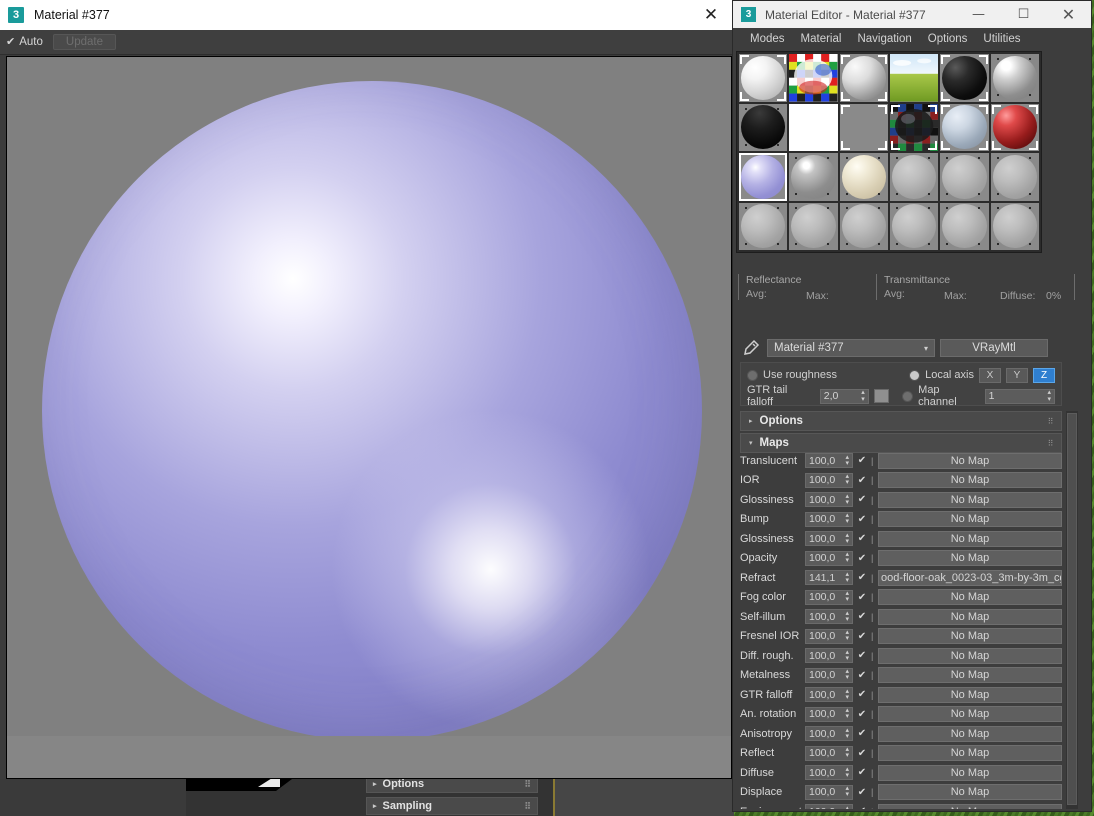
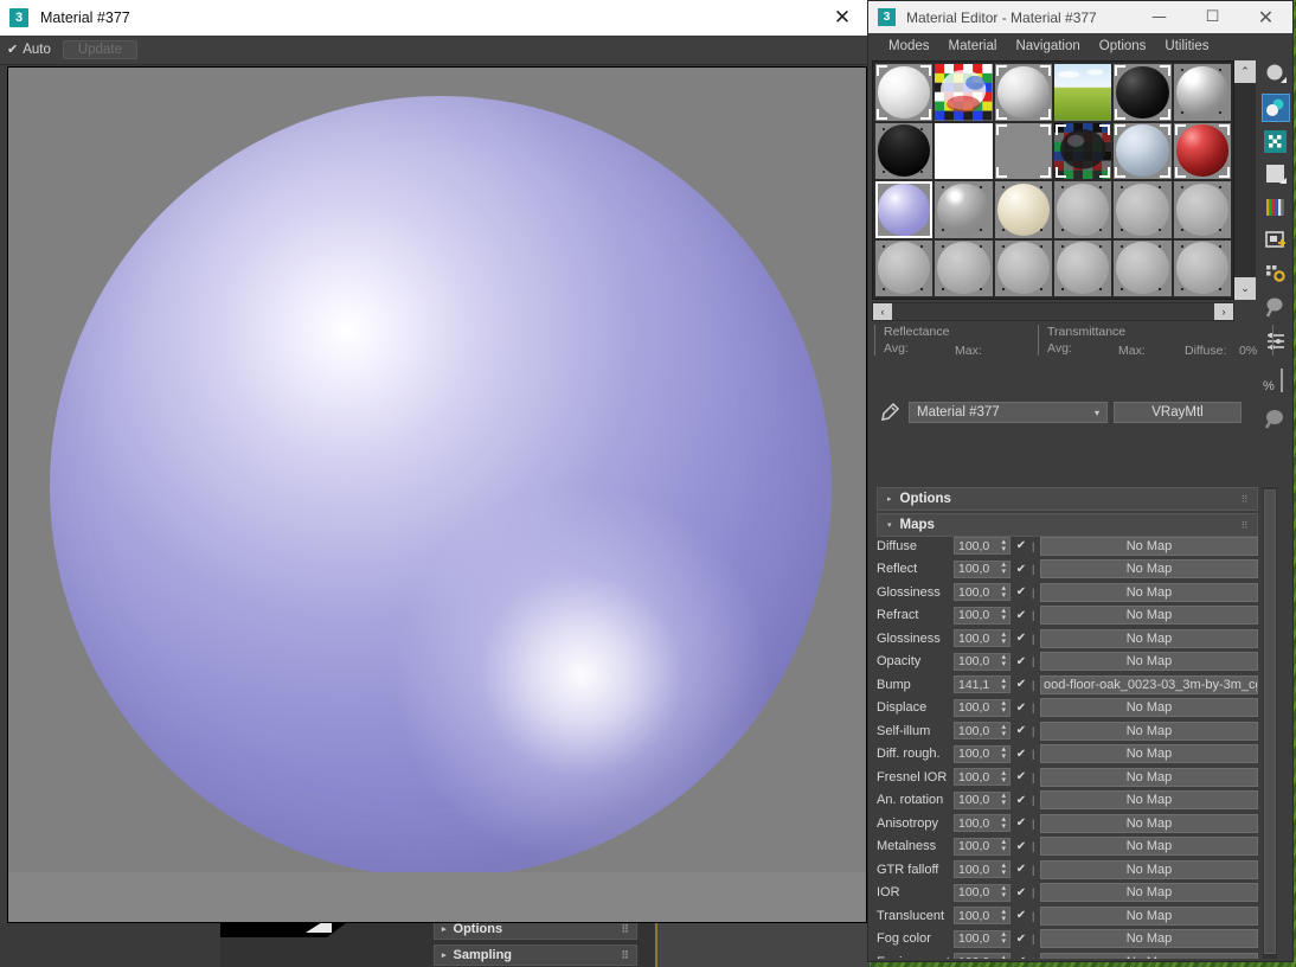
  Options
  ⠿
  Sampling
  ⠿
  3
  Material #377
  ✕
  ✔
  Auto
  Update
  3
  Material Editor - Material #377
  —
  ☐
  ✕
  Modes
  Material
  Navigation
  Options
  Utilities
+ ⌃
+ ⌄
+ ‹
+ ›
+ %
  Reflectance
  Avg:
  Max:
  Transmittance
  Avg:
  Max:
  Diffuse:
  0%
  Material #377
  ▾
  VRayMtl
- Use roughness
- Local axis
- X
- Y
- Z
- GTR tail falloff
- 2,0
- Map channel
- 1
  Options
  ⠿
  Maps
  ⠿
- Translucent
+ Diffuse
  100,0
  ✔
  |
  No Map
- IOR
+ Reflect
  100,0
  ✔
  |
  No Map
  Glossiness
  100,0
  ✔
  |
  No Map
- Bump
+ Refract
  100,0
  ✔
  |
  No Map
  Glossiness
  100,0
  ✔
  |
  No Map
  Opacity
  100,0
  ✔
  |
  No Map
- Refract
+ Bump
  141,1
  ✔
  |
  ood-floor-oak_0023-03_3m-by-3m_c
- Fog color
+ Displace
  100,0
  ✔
  |
  No Map
  Self-illum
  100,0
  ✔
  |
  No Map
- Fresnel IOR
+ Diff. rough.
  100,0
  ✔
  |
  No Map
- Diff. rough.
+ Fresnel IOR
  100,0
  ✔
  |
  No Map
- Metalness
+ An. rotation
  100,0
  ✔
  |
  No Map
- GTR falloff
+ Anisotropy
  100,0
  ✔
  |
  No Map
- An. rotation
+ Metalness
  100,0
  ✔
  |
  No Map
- Anisotropy
+ GTR falloff
  100,0
  ✔
  |
  No Map
- Reflect
+ IOR
  100,0
  ✔
  |
  No Map
- Diffuse
+ Translucent
  100,0
  ✔
  |
  No Map
- Displace
+ Fog color
  100,0
  ✔
  |
  No Map
